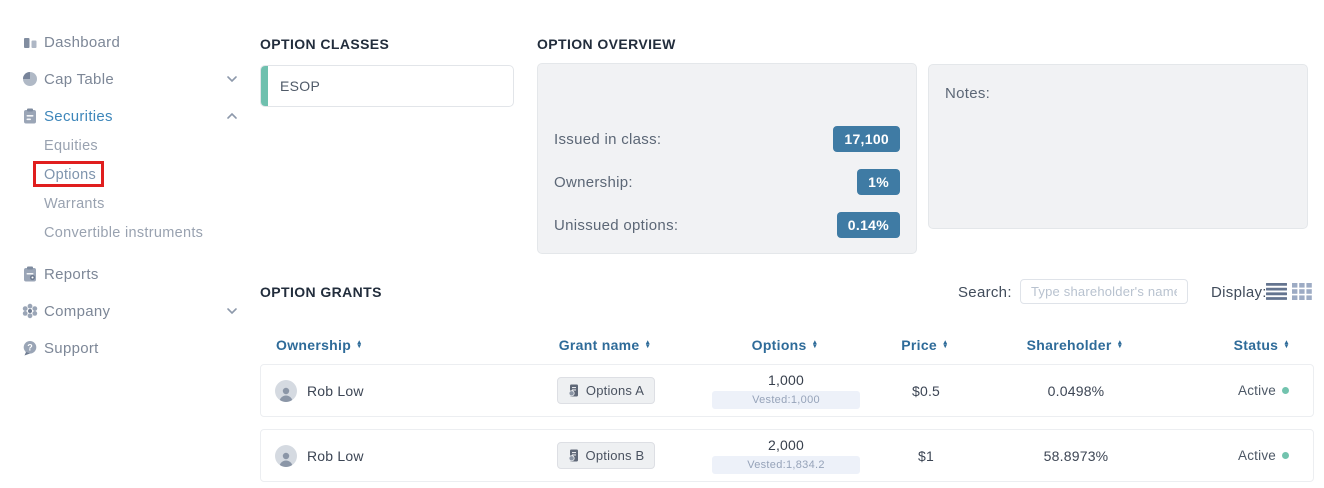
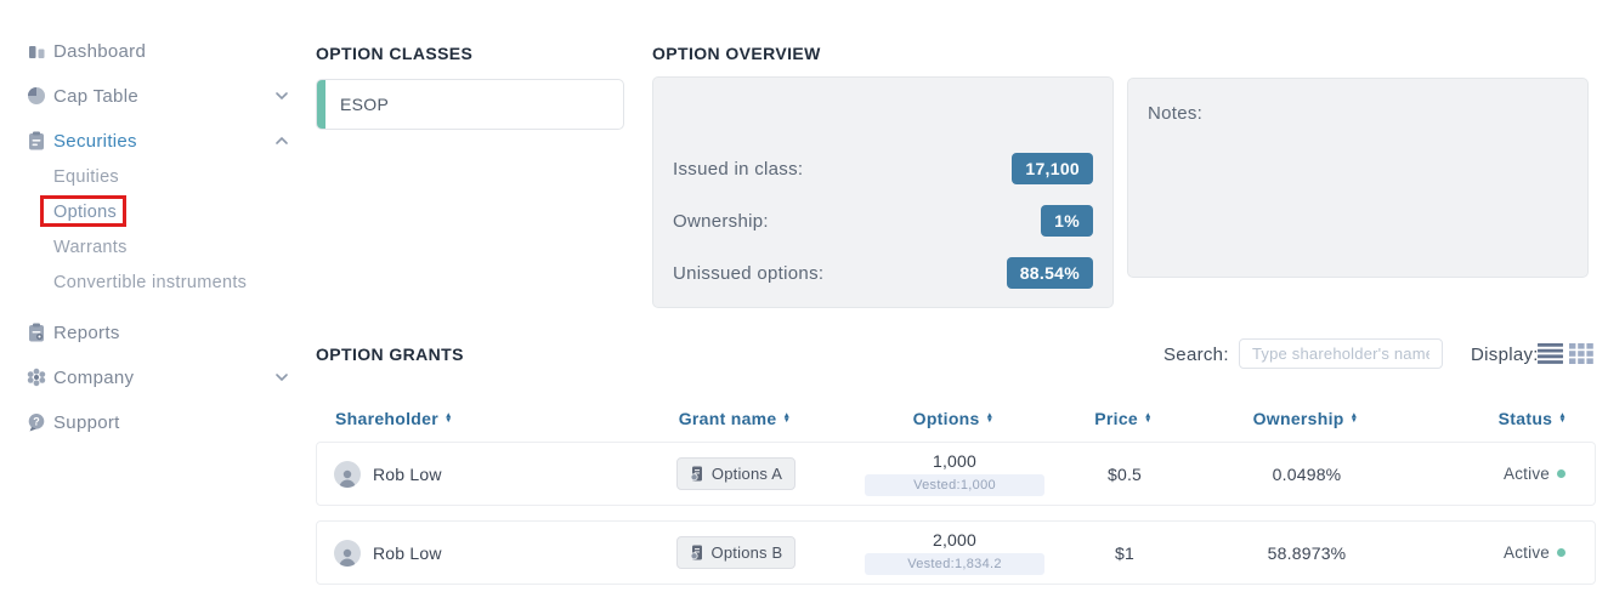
  Dashboard
  Cap Table
  Securities
  Equities
  Options
  Warrants
  Convertible instruments
  Reports
  Company
  ?
  Support
  OPTION CLASSES
  ESOP
  OPTION OVERVIEW
  Issued in class:
  17,100
  Ownership:
  1%
  Unissued options:
- 0.14%
+ 88.54%
  Notes:
  OPTION GRANTS
  Search:
  Type shareholder's nam
  Display:
- Ownership
+ Shareholder
  Grant name
  Options
  Price
- Shareholder
+ Ownership
  Status
  Rob Low
  Options A
  1,000
  Vested:1,000
  $0.5
  0.0498%
  Active
  Rob Low
  Options B
  2,000
  Vested:1,834.2
  $1
  58.8973%
  Active
